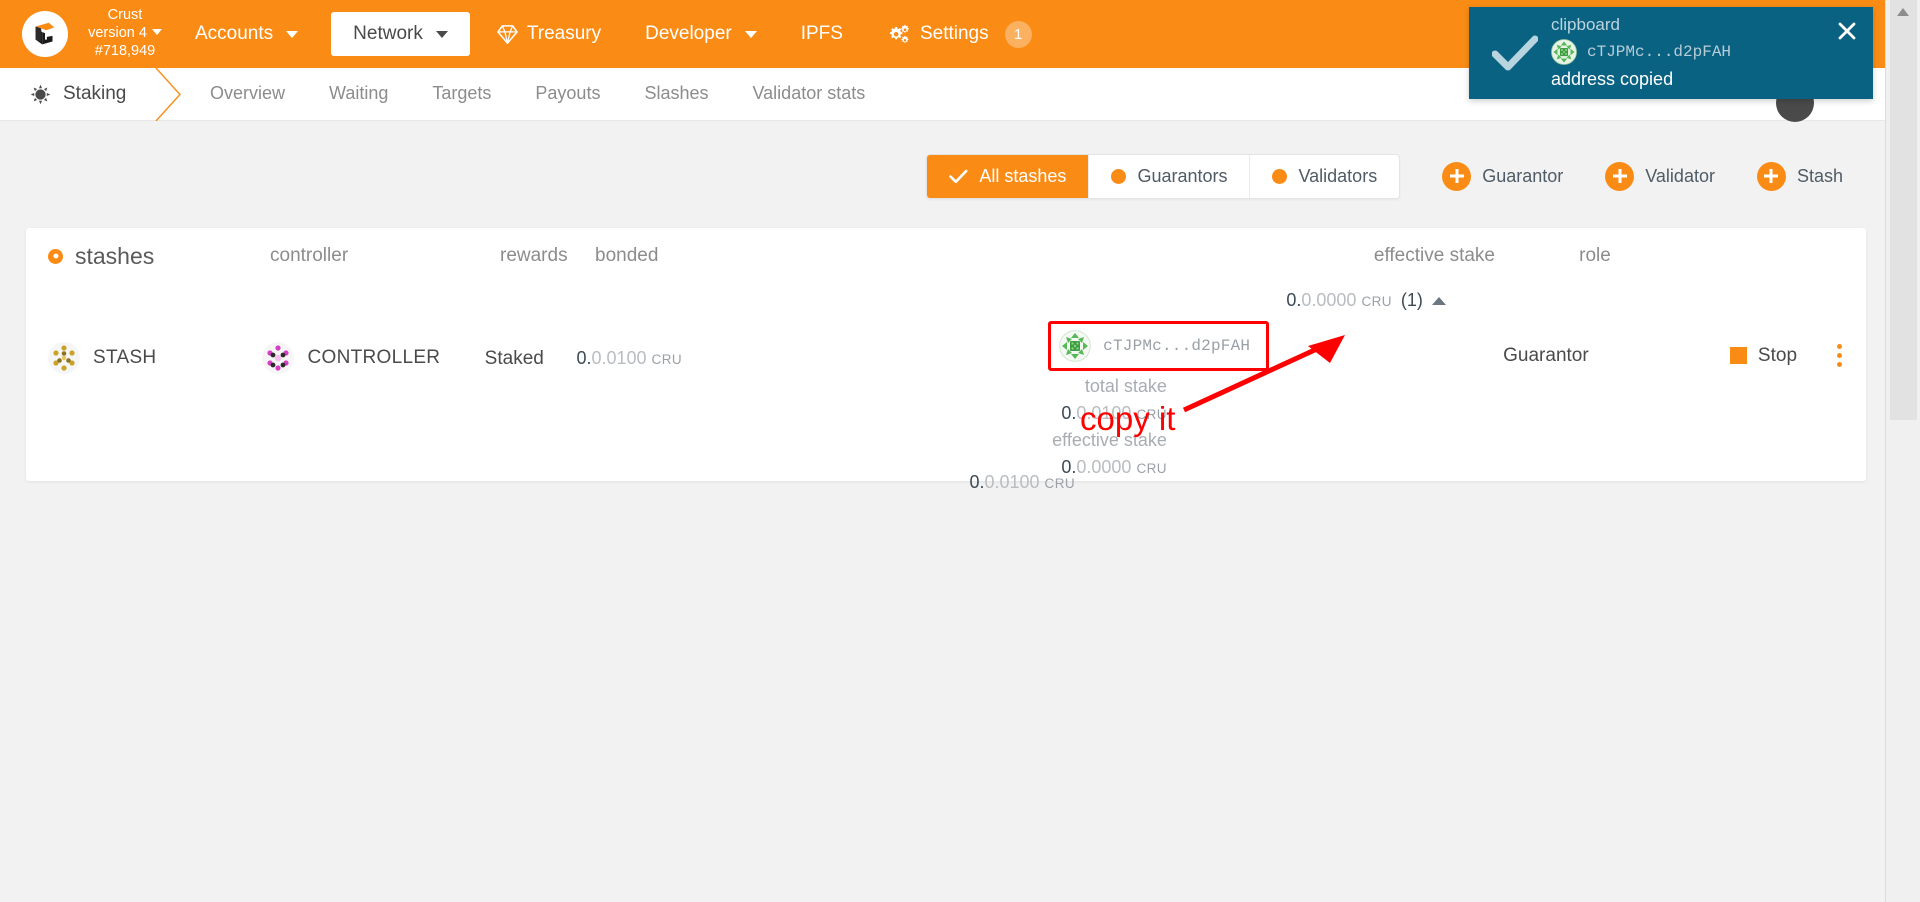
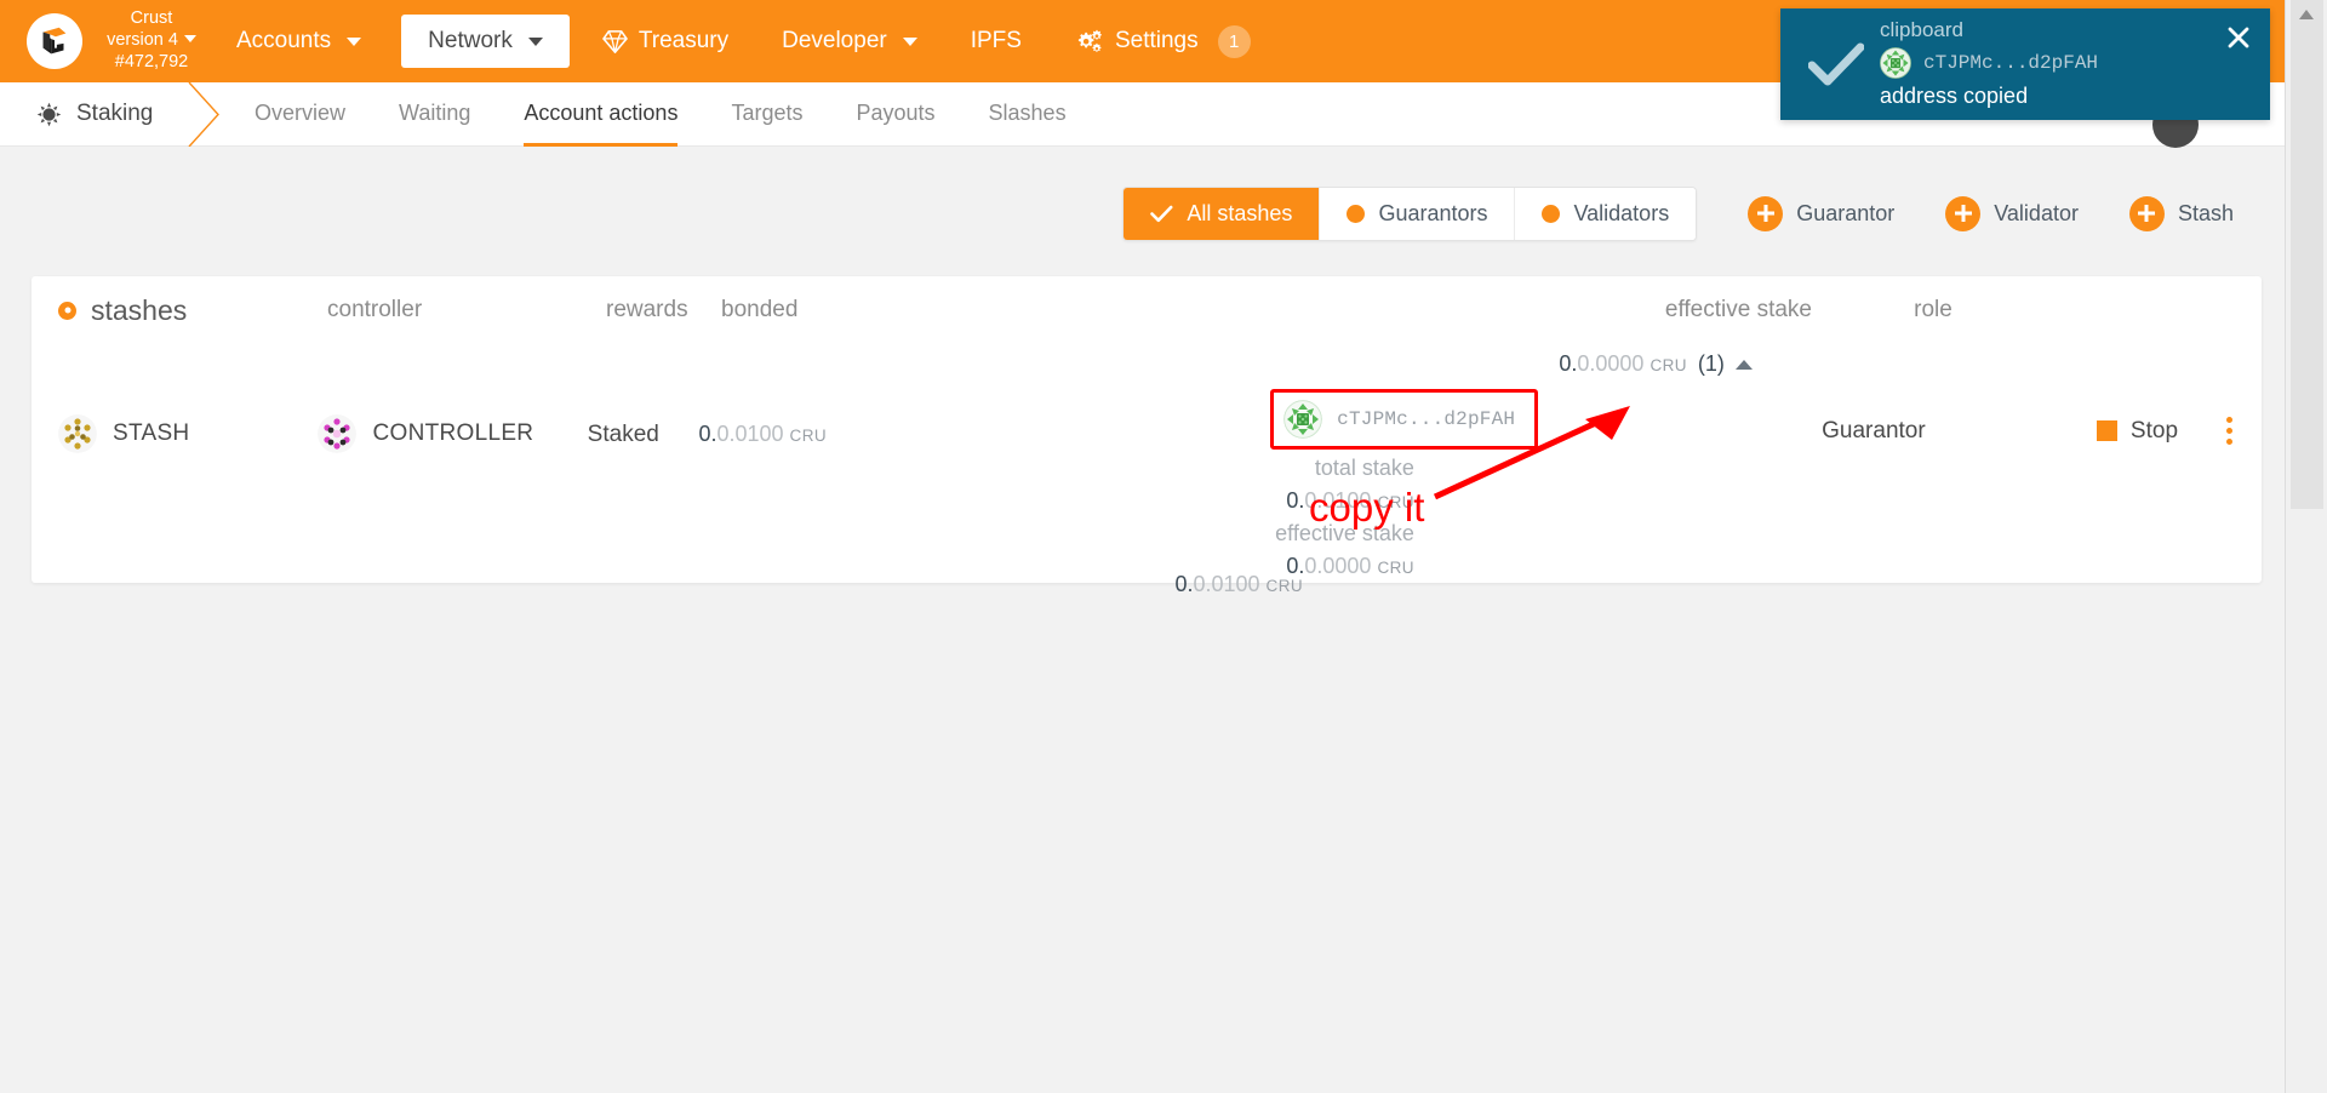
  Crust
  version 4
- #718,949
+ #472,792
  Accounts
  Network
  Treasury
  Developer
  IPFS
  Settings
  1
  Staking
  Overview
  Waiting
+ Account actions
  Targets
  Payouts
  Slashes
- Validator stats
  All stashes
  Guarantors
  Validators
  Guarantor
  Validator
  Stash
  stashes
  controller
  rewards
  bonded
  effective stake
  role
  STASH
  CONTROLLER
  Staked
  0.0.0100 CRU
  0.0.0000 CRU
  (1)
  cTJPMc...d2pFAH
  total stake
  0.0.0100 CRU
  effective stake
  0.0.0000 CRU
  Guarantor
  Stop
  0.0.0100 CRU
  copy it
  clipboard
  cTJPMc...d2pFAH
  address copied
